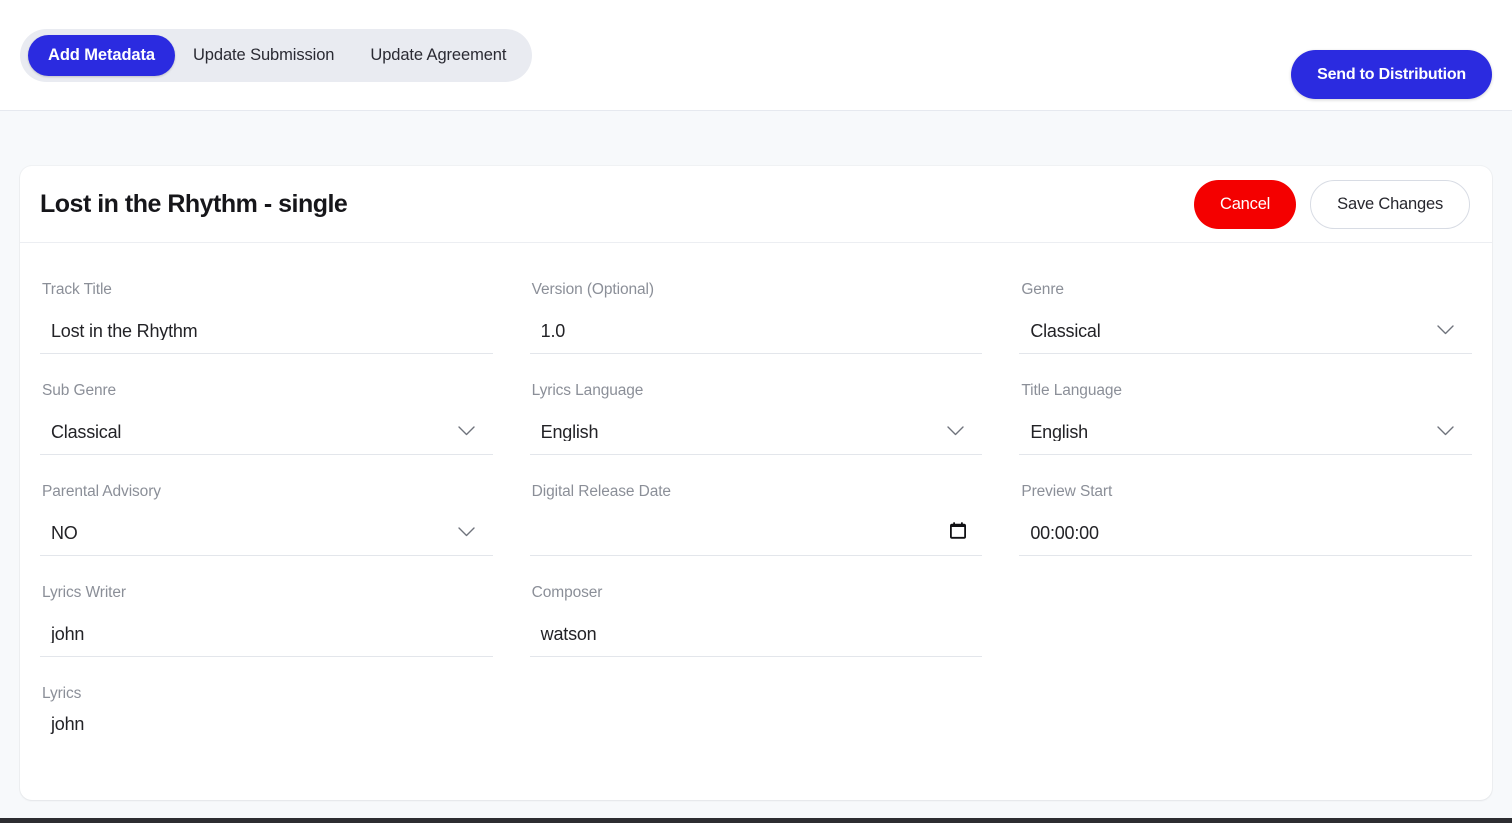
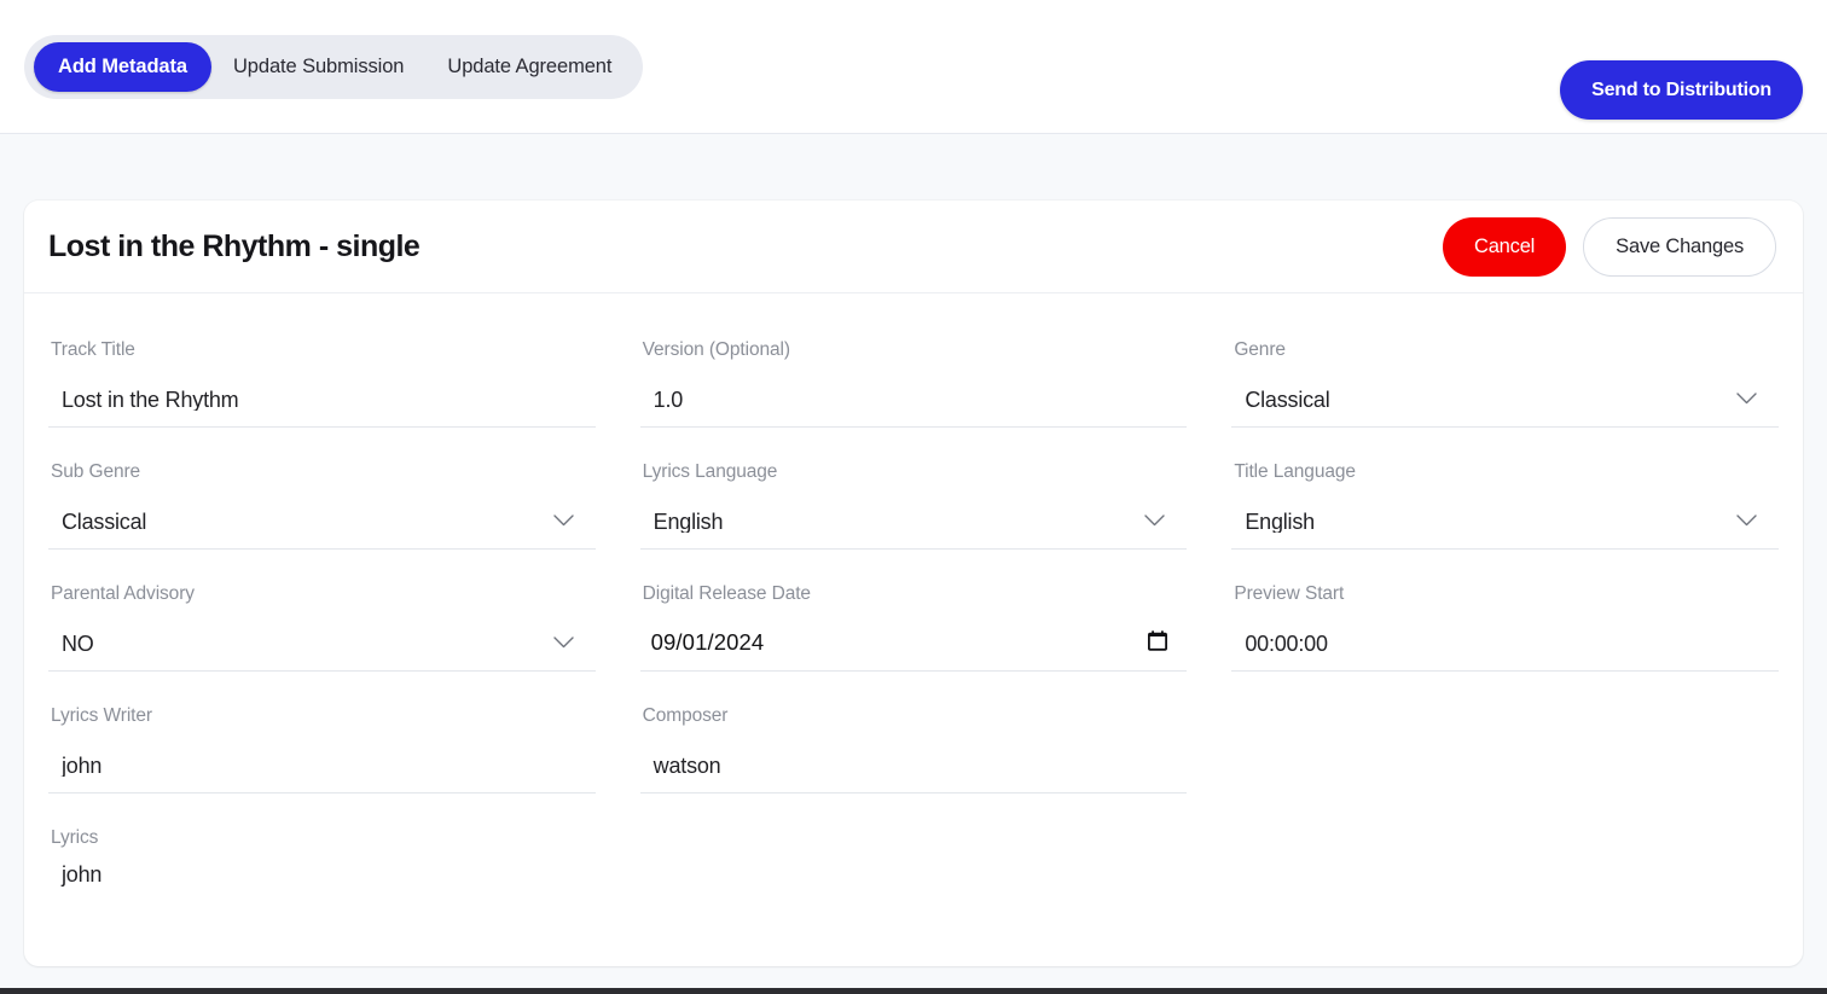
  Add Metadata
  Update Submission
  Update Agreement
  Send to Distribution
  Lost in the Rhythm - single
  Cancel
  Save Changes
  Track Title
  Lost in the Rhythm
  Version (Optional)
  1.0
  Genre
  Classical
  Sub Genre
  Classical
  Lyrics Language
  English
  Title Language
  English
  Parental Advisory
  NO
  Digital Release Date
+ 09/01/2024
  Preview Start
  00:00:00
  Lyrics Writer
  john
  Composer
  watson
  Lyrics
  john
